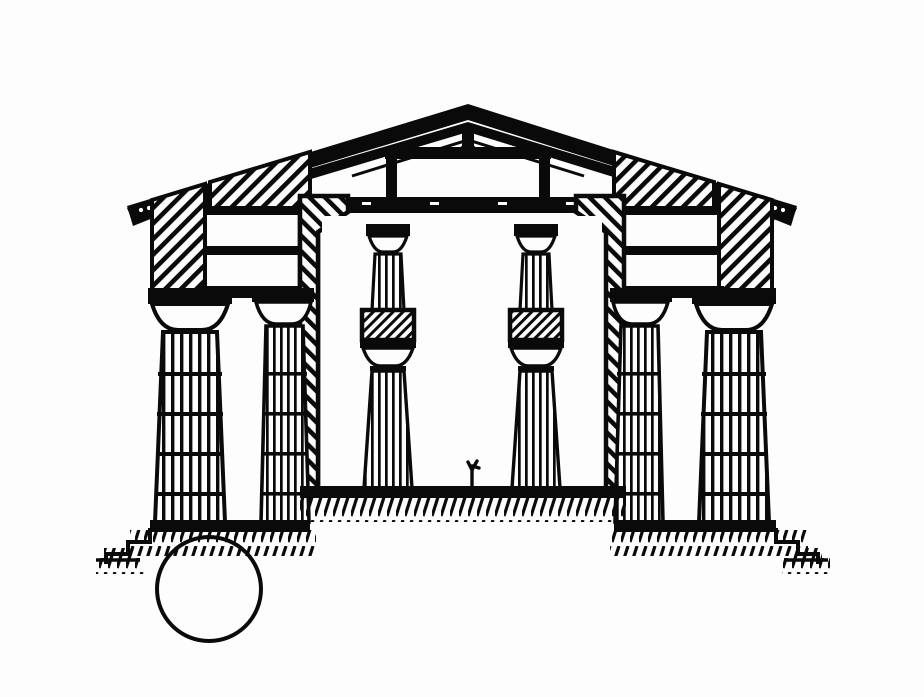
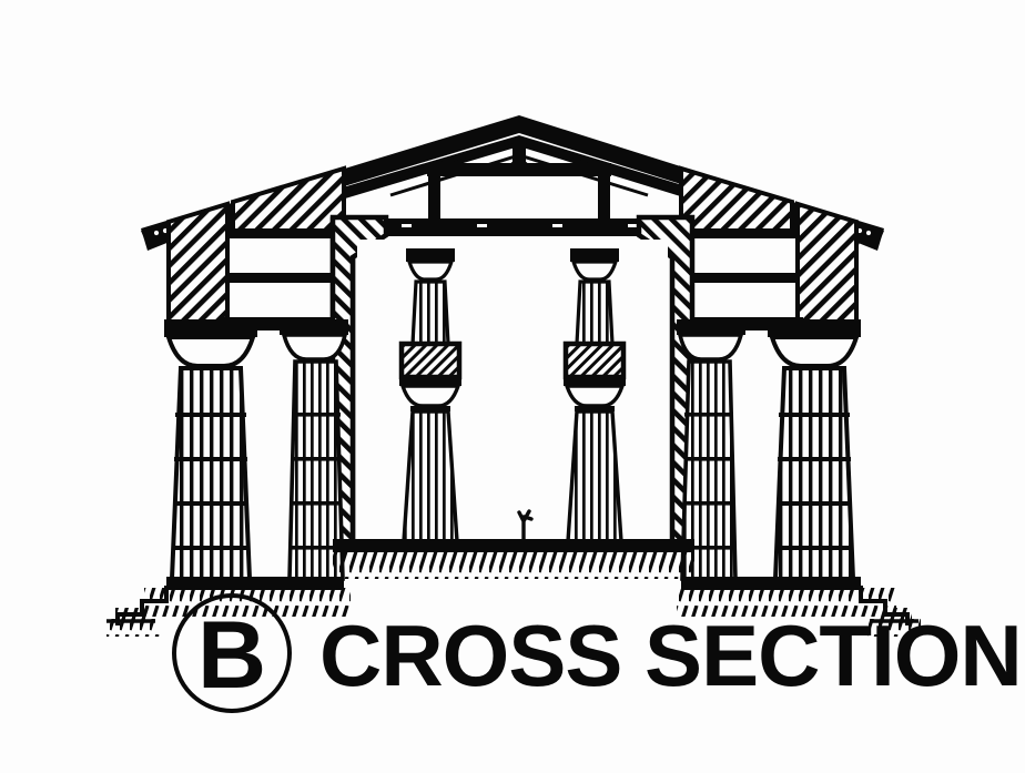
+ B
+ CROSS SECTION
